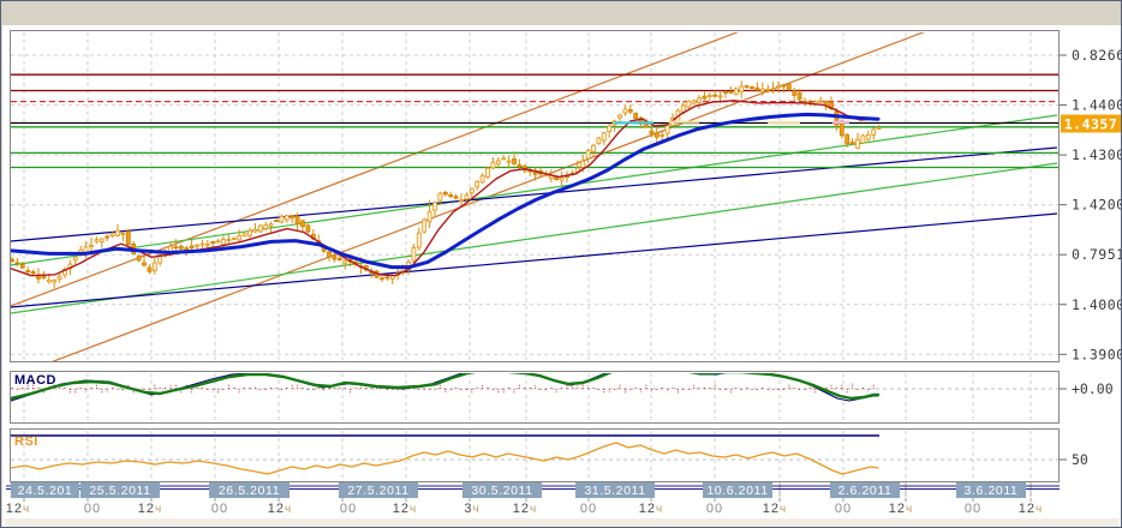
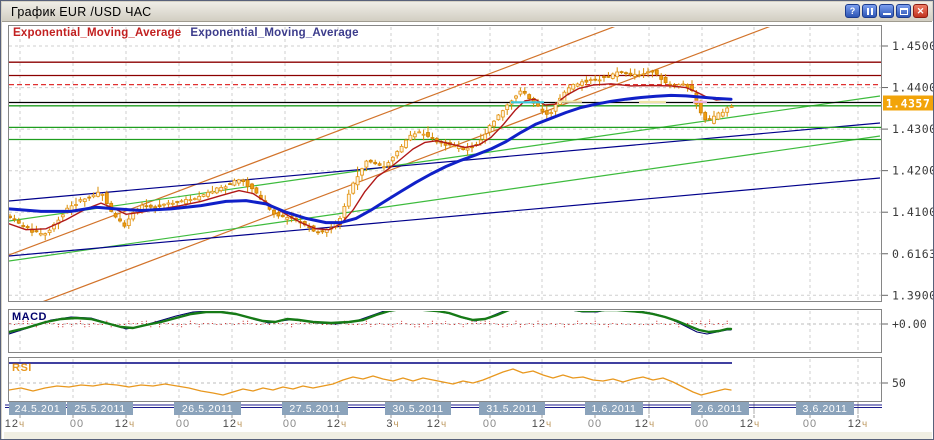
- 0.8266
+ 1.4500
  1.4400
  1.4300
  1.4200
- 0.7951
+ 1.4100
- 1.4000
+ 0.6163
  1.3900
  1.4357
  MACD
  +0.00
  RSI
  50
  24.5.201
  25.5.2011
  26.5.2011
  27.5.2011
  30.5.2011
  31.5.2011
- 10.6.2011
+ 1.6.2011
  2.6.2011
  3.6.2011
  12ч
  00
  12ч
  00
  12ч
  00
  12ч
  3ч
  12ч
  00
  12ч
  00
  12ч
  00
  12ч
  00
  12ч
+ График EUR /USD ЧАС
+ ?
+ ✕
+ Exponential_Moving_Average Exponential_Moving_Average
